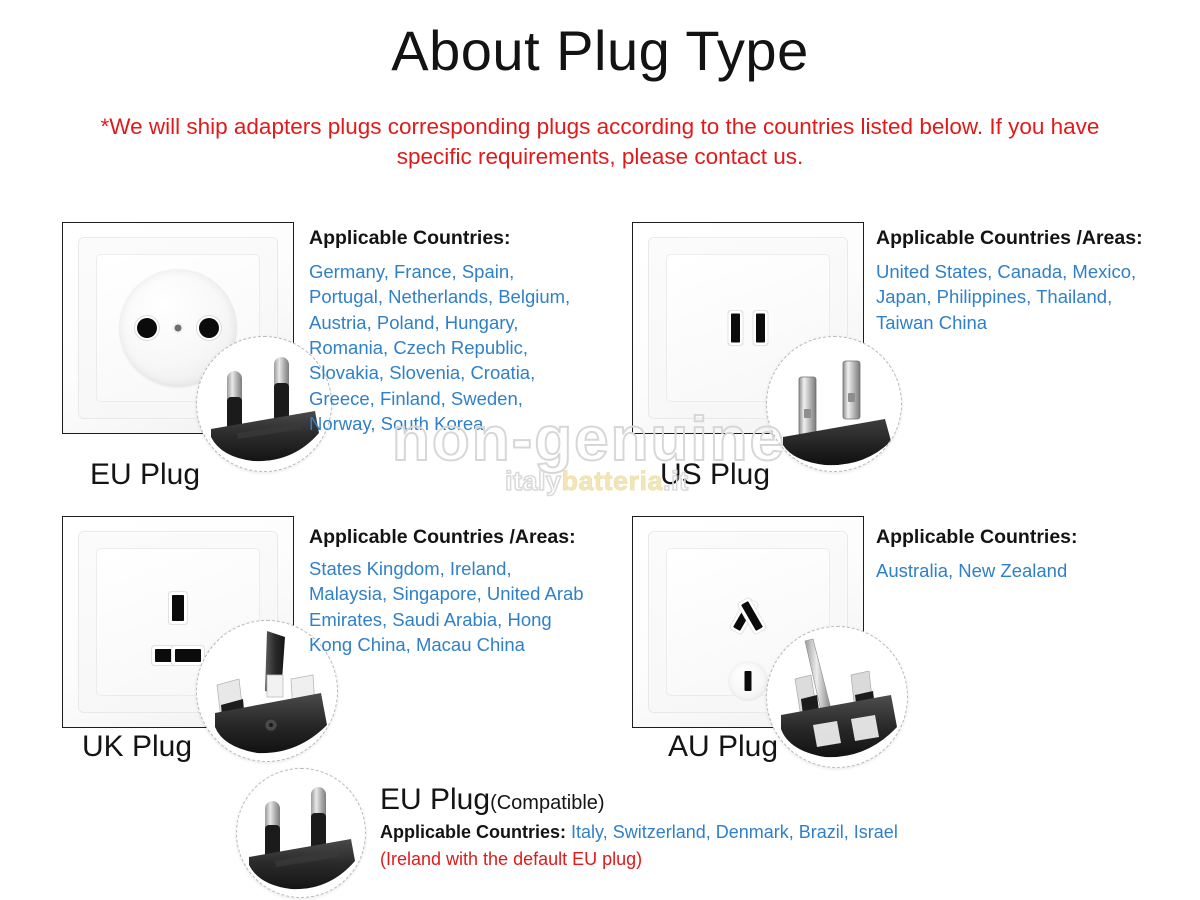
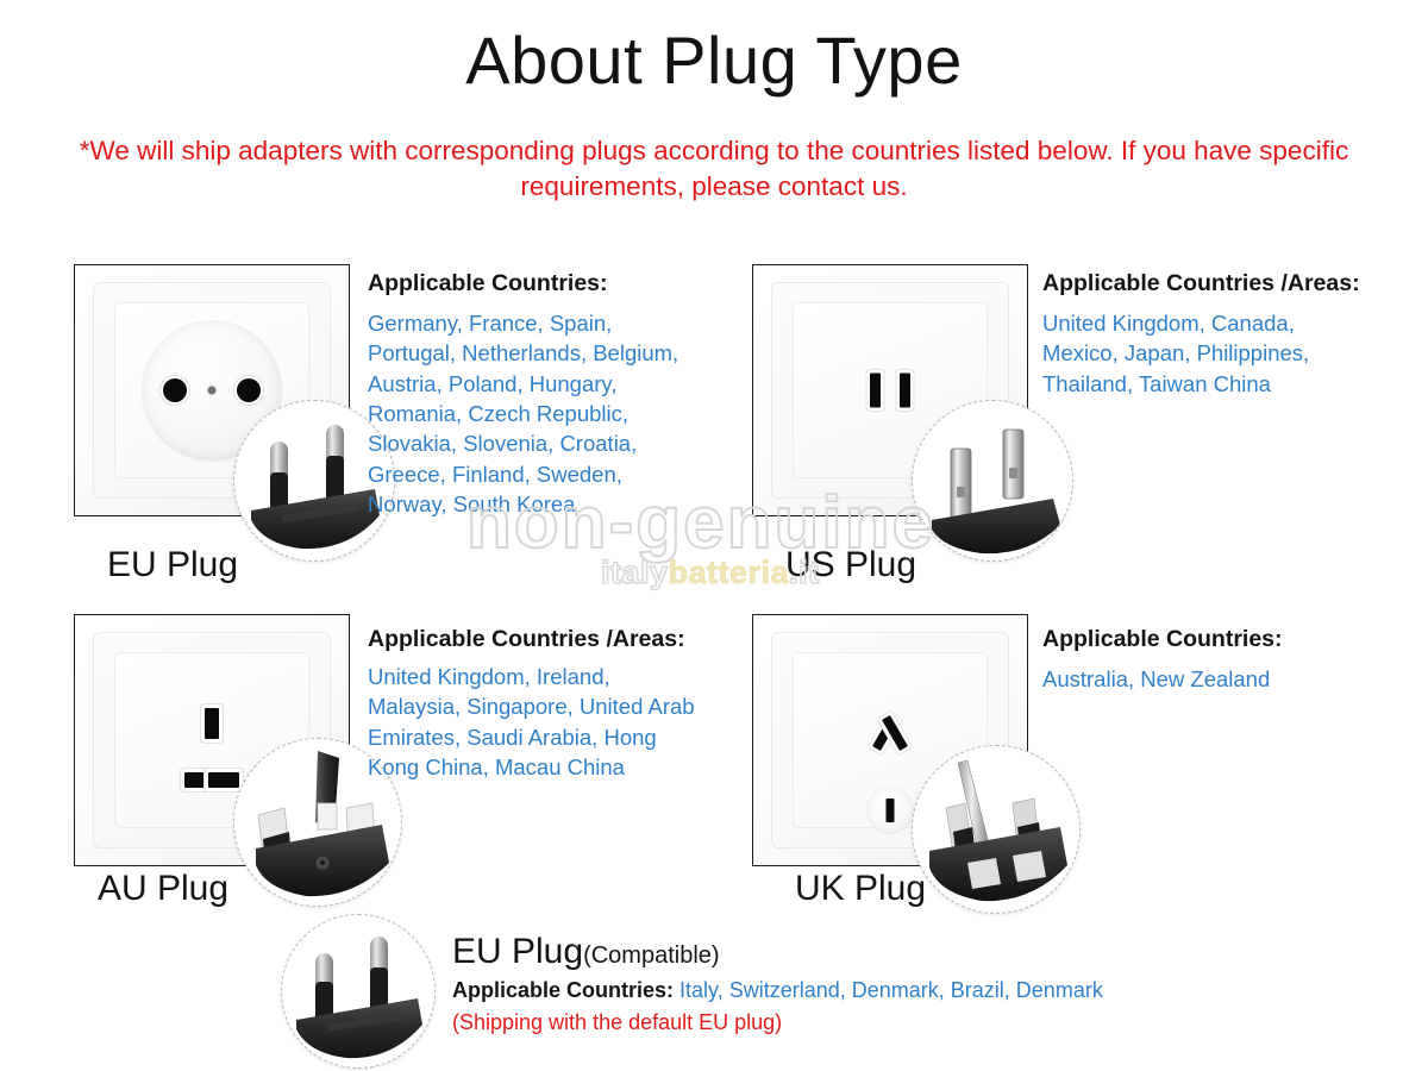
  About Plug Type
- *We will ship adapters plugs corresponding plugs according to the countries listed below. If you have specific requirements, please contact us.
+ *We will ship adapters with corresponding plugs according to the countries listed below. If you have specific requirements, please contact us.
  EU Plug
  Applicable Countries:
  Germany, France, Spain, Portugal, Netherlands, Belgium, Austria, Poland, Hungary, Romania, Czech Republic, Slovakia, Slovenia, Croatia, Greece, Finland, Sweden, Norway, South Korea
  US Plug
  Applicable Countries /Areas:
- United States, Canada, Mexico, Japan, Philippines, Thailand, Taiwan China
+ United Kingdom, Canada, Mexico, Japan, Philippines, Thailand, Taiwan China
- UK Plug
+ AU Plug
  Applicable Countries /Areas:
- States Kingdom, Ireland, Malaysia, Singapore, United Arab Emirates, Saudi Arabia, Hong Kong China, Macau China
+ United Kingdom, Ireland, Malaysia, Singapore, United Arab Emirates, Saudi Arabia, Hong Kong China, Macau China
- AU Plug
+ UK Plug
  Applicable Countries:
  Australia, New Zealand
  EU Plug(Compatible)
- Applicable Countries: Italy, Switzerland, Denmark, Brazil, Israel
+ Applicable Countries: Italy, Switzerland, Denmark, Brazil, Denmark
- (Ireland with the default EU plug)
+ (Shipping with the default EU plug)
  non-genuine
  italybatteria.it
